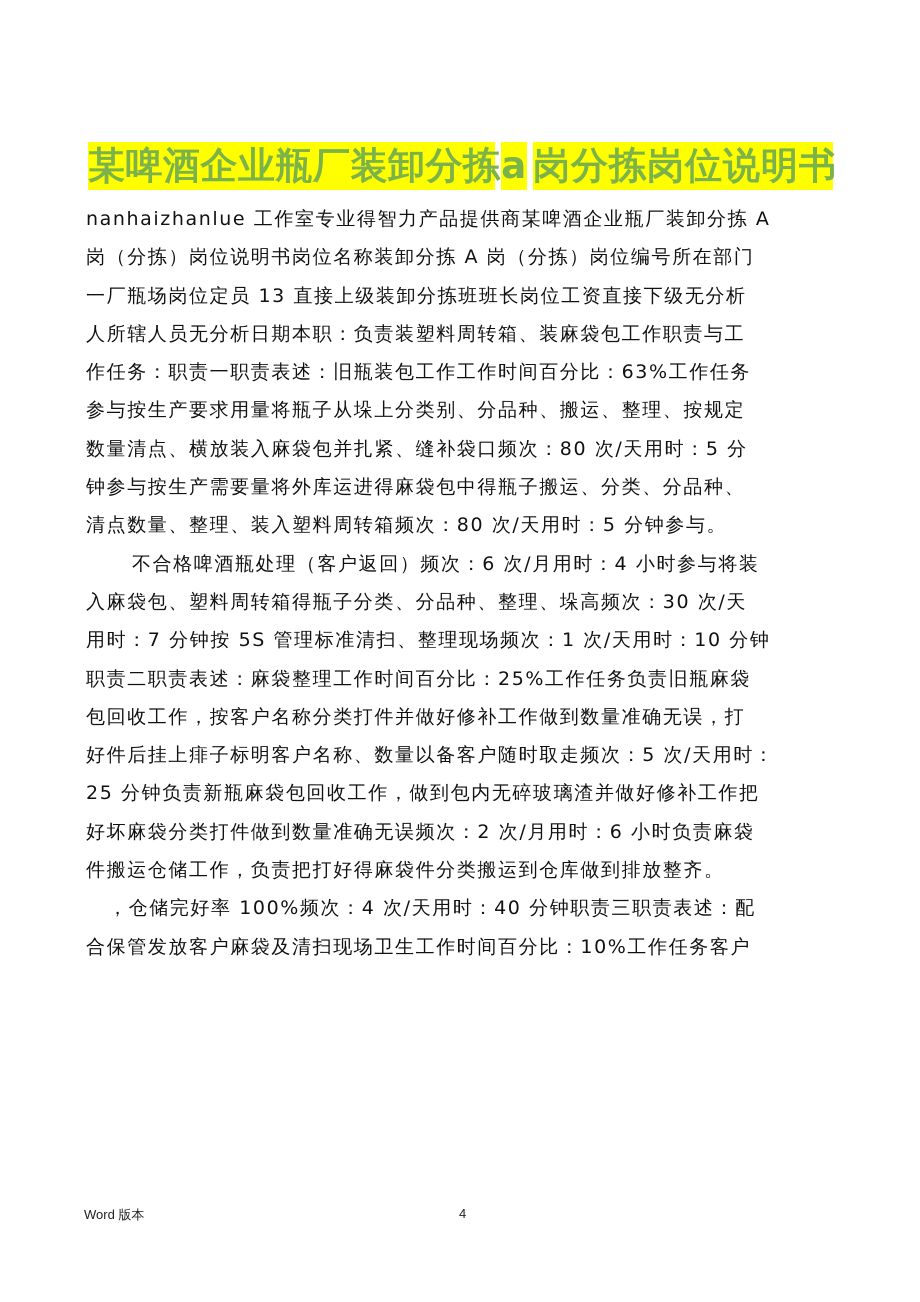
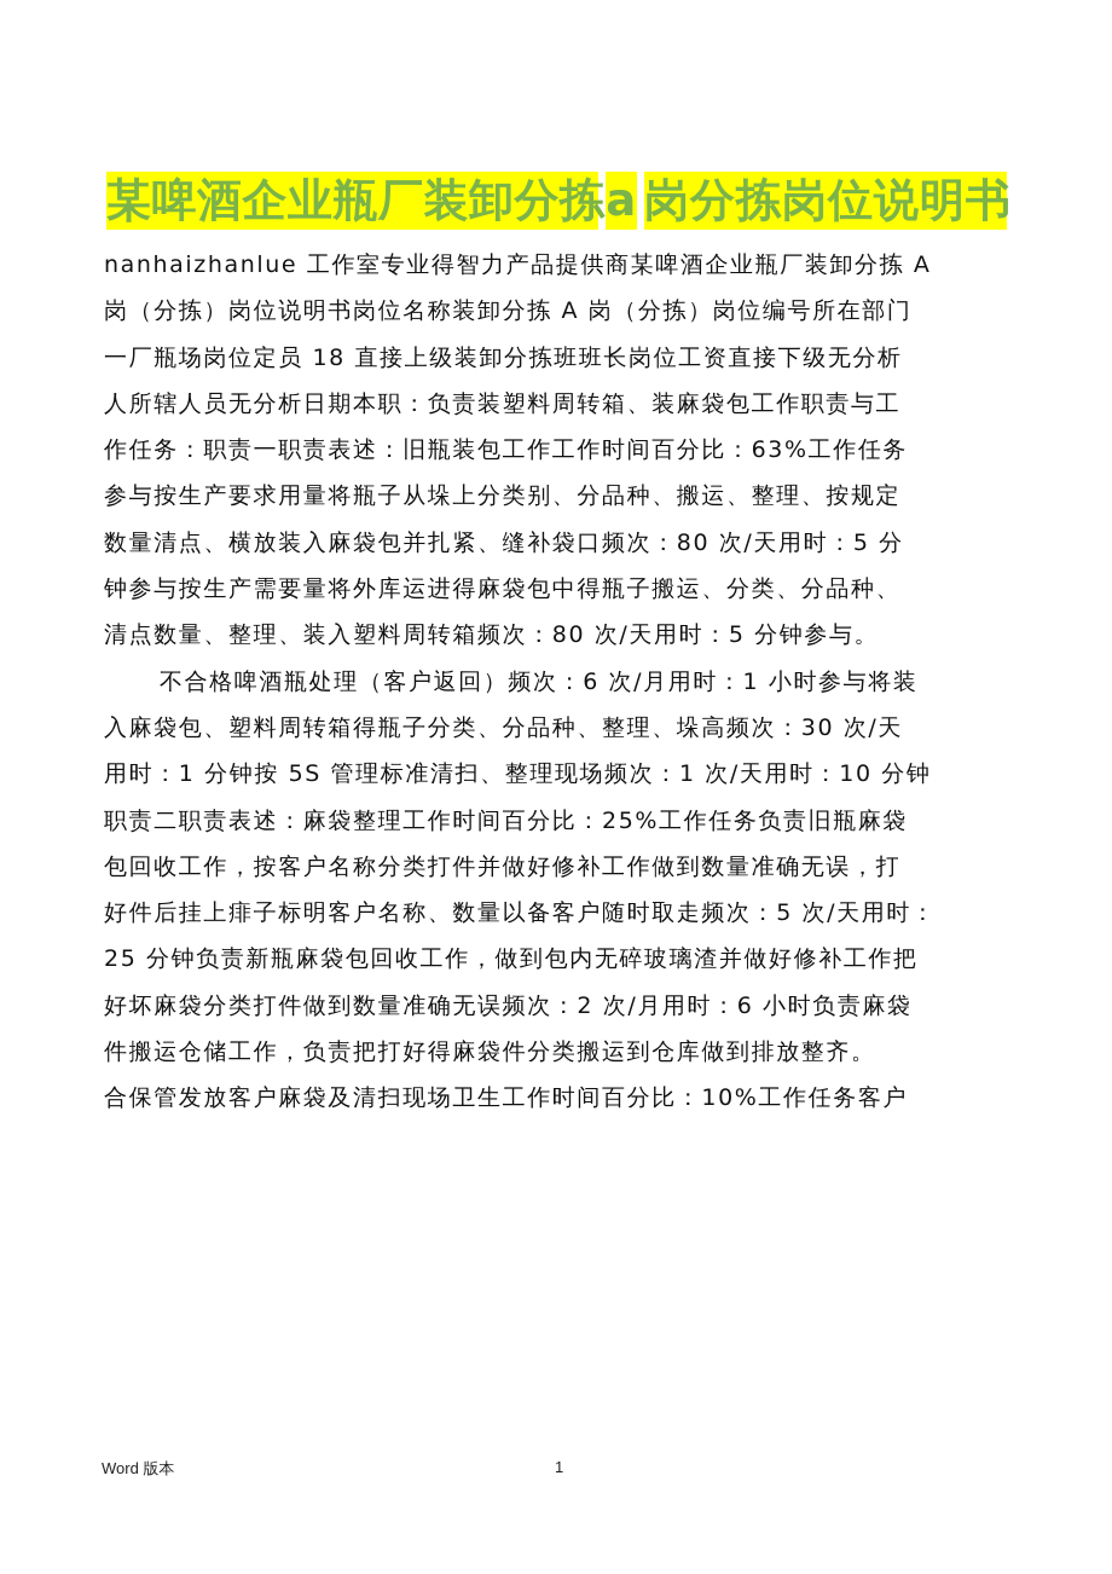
  某啤酒企业瓶厂装卸分拣
  a
  岗分拣岗位说明书
  nanhaizhanlue 工作室专业得智力产品提供商某啤酒企业瓶厂装卸分拣 A
  岗（分拣）岗位说明书岗位名称装卸分拣 A 岗（分拣）岗位编号所在部门
- 一厂瓶场岗位定员 13 直接上级装卸分拣班班长岗位工资直接下级无分析
+ 一厂瓶场岗位定员 18 直接上级装卸分拣班班长岗位工资直接下级无分析
  人所辖人员无分析日期本职：负责装塑料周转箱、装麻袋包工作职责与工
  作任务：职责一职责表述：旧瓶装包工作工作时间百分比：63%工作任务
  参与按生产要求用量将瓶子从垛上分类别、分品种、搬运、整理、按规定
  数量清点、横放装入麻袋包并扎紧、缝补袋口频次：80 次/天用时：5 分
  钟参与按生产需要量将外库运进得麻袋包中得瓶子搬运、分类、分品种、
  清点数量、整理、装入塑料周转箱频次：80 次/天用时：5 分钟参与。
- 不合格啤酒瓶处理（客户返回）频次：6 次/月用时：4 小时参与将装
+ 不合格啤酒瓶处理（客户返回）频次：6 次/月用时：1 小时参与将装
  入麻袋包、塑料周转箱得瓶子分类、分品种、整理、垛高频次：30 次/天
- 用时：7 分钟按 5S 管理标准清扫、整理现场频次：1 次/天用时：10 分钟
+ 用时：1 分钟按 5S 管理标准清扫、整理现场频次：1 次/天用时：10 分钟
  职责二职责表述：麻袋整理工作时间百分比：25%工作任务负责旧瓶麻袋
  包回收工作，按客户名称分类打件并做好修补工作做到数量准确无误，打
  好件后挂上痱子标明客户名称、数量以备客户随时取走频次：5 次/天用时：
  25 分钟负责新瓶麻袋包回收工作，做到包内无碎玻璃渣并做好修补工作把
  好坏麻袋分类打件做到数量准确无误频次：2 次/月用时：6 小时负责麻袋
  件搬运仓储工作，负责把打好得麻袋件分类搬运到仓库做到排放整齐。
- ，仓储完好率 100%频次：4 次/天用时：40 分钟职责三职责表述：配
  合保管发放客户麻袋及清扫现场卫生工作时间百分比：10%工作任务客户
  Word 版本
- 4
+ 1
